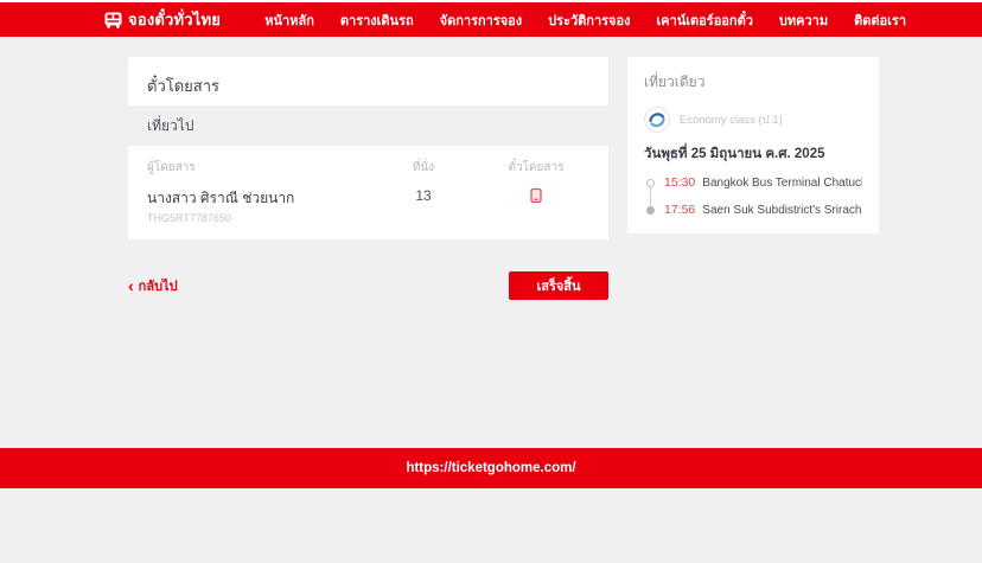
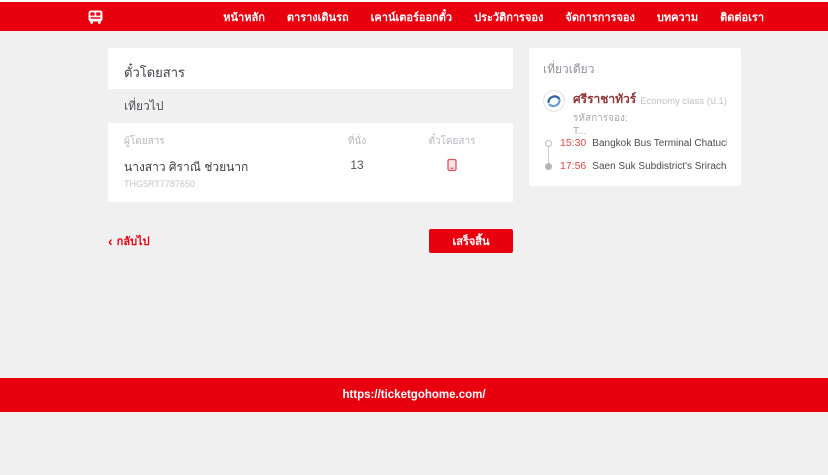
- จองตั๋วทั่วไทย
  หน้าหลัก
  ตารางเดินรถ
- จัดการการจอง
+ เคาน์เตอร์ออกตั๋ว
  ประวัติการจอง
- เคาน์เตอร์ออกตั๋ว
+ จัดการการจอง
  บทความ
  ติดต่อเรา
  ตั๋วโดยสาร
  เที่ยวไป
  ผู้โดยสาร
  ที่นั่ง
  ตั๋วโดยสาร
  นางสาว ศิราณี ช่วยนาก
  THG5RT7787650
  13
  ‹
  กลับไป
  เสร็จสิ้น
  เที่ยวเดียว
+ ศรีราชาทัวร์
+ รหัสการจอง: T...
  Economy class (ป.1)
- วันพุธที่ 25 มิถุนายน ค.ศ. 2025
  15:30
  Bangkok Bus Terminal Chatuc
  17:56
  Saen Suk Subdistrict's Srirach
  https://ticketgohome.com/
